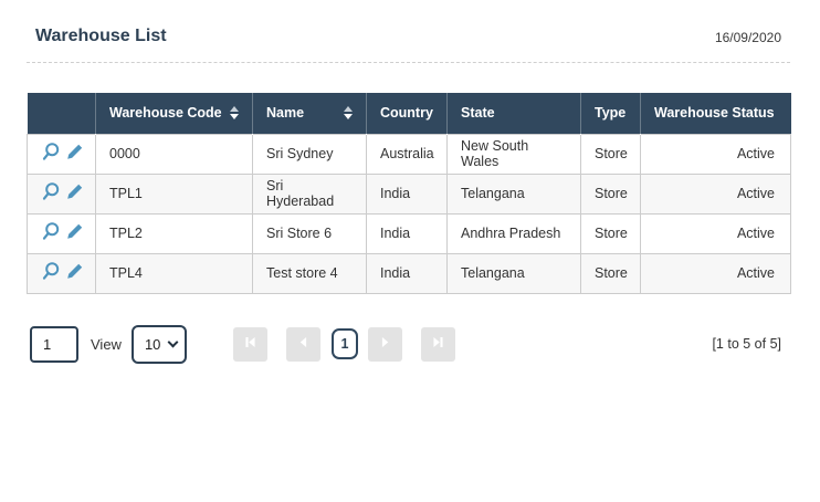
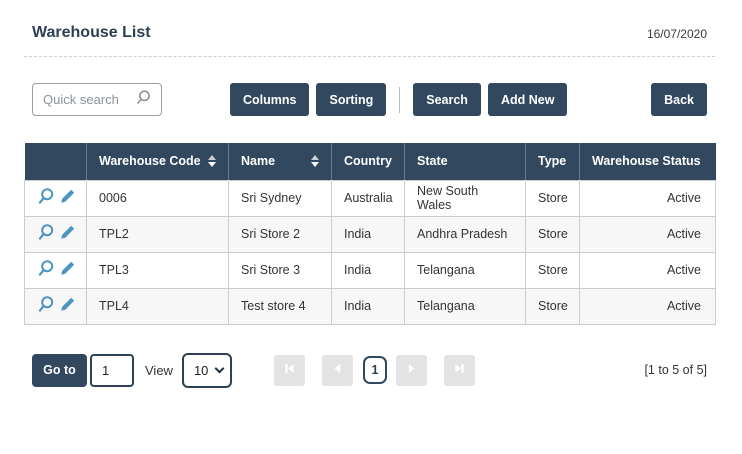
  Warehouse List
- 16/09/2020
+ 16/07/2020
+ Quick search
+ Columns
+ Sorting
+ Search
+ Add New
+ Back
  	Warehouse Code	Name	Country	State	Type	Warehouse Status
- 	0000	Sri Sydney	Australia	New South Wales	Store	Active
+ 	0006	Sri Sydney	Australia	New South Wales	Store	Active
- 	TPL1	Sri Hyderabad	India	Telangana	Store	Active
- 	TPL2	Sri Store 6	India	Andhra Pradesh	Store	Active
+ 	TPL2	Sri Store 2	India	Andhra Pradesh	Store	Active
+ 	TPL3	Sri Store 3	India	Telangana	Store	Active
  	TPL4	Test store 4	India	Telangana	Store	Active
+ Go to
  1
  View
  10
  1
  [1 to 5 of 5]
